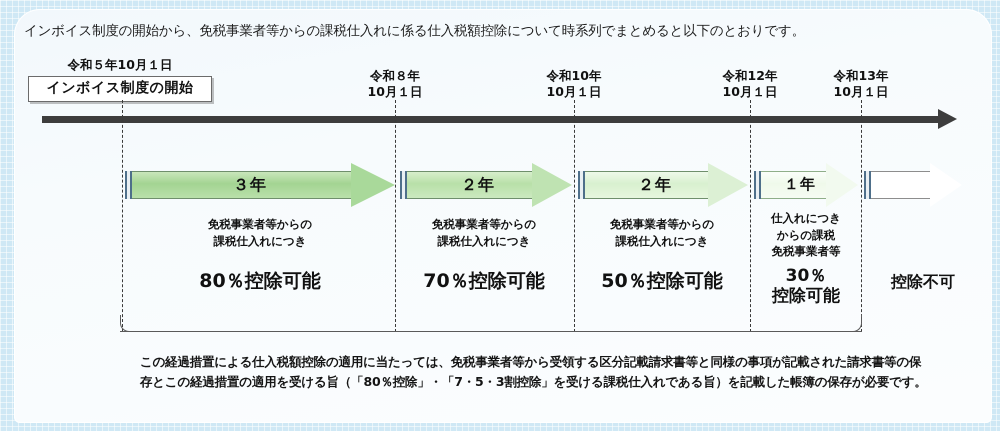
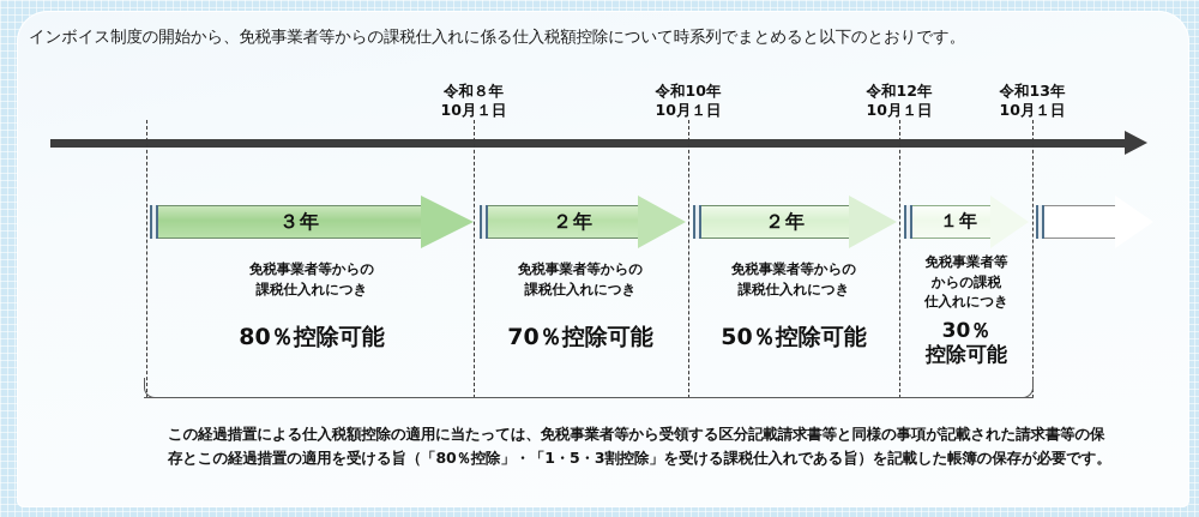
  インボイス制度の開始から、免税事業者等からの課税仕入れに係る仕入税額控除について時系列でまとめると以下のとおりです。
- 令和５年10月１日
- インボイス制度の開始
  令和８年
  10月１日
  令和10年
  10月１日
  令和12年
  10月１日
  令和13年
  10月１日
  ３年
  免税事業者等からの
  課税仕入れにつき
  80％控除可能
  ２年
  免税事業者等からの
  課税仕入れにつき
  70％控除可能
  ２年
  免税事業者等からの
  課税仕入れにつき
  50％控除可能
  １年
- 仕入れにつき
+ 免税事業者等
  からの課税
- 免税事業者等
+ 仕入れにつき
  30％
  控除可能
- 控除不可
  この経過措置による仕入税額控除の適用に当たっては、免税事業者等から受領する区分記載請求書等と同様の事項が記載された請求書等の保
- 存とこの経過措置の適用を受ける旨（「80％控除」・「7・5・3割控除」を受ける課税仕入れである旨）を記載した帳簿の保存が必要です。
+ 存とこの経過措置の適用を受ける旨（「80％控除」・「1・5・3割控除」を受ける課税仕入れである旨）を記載した帳簿の保存が必要です。
